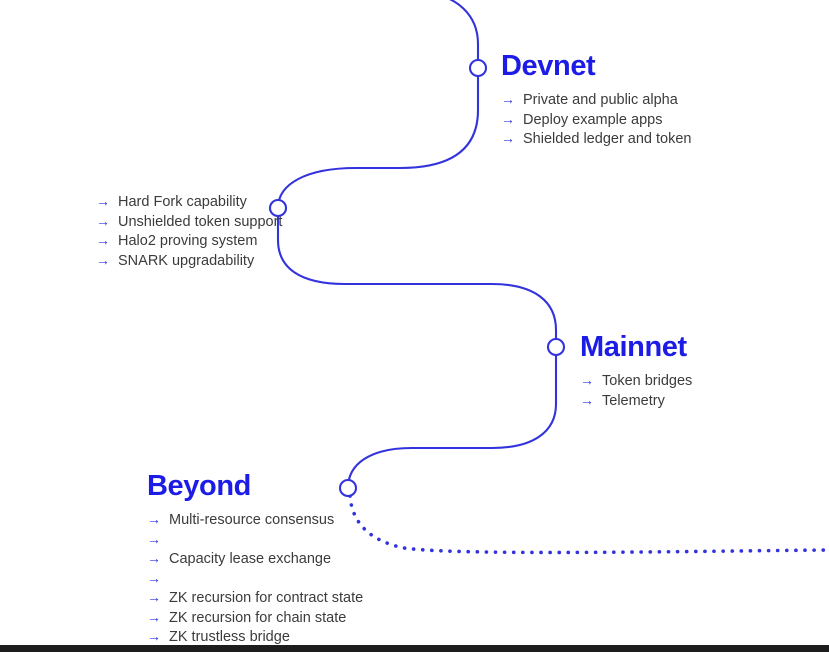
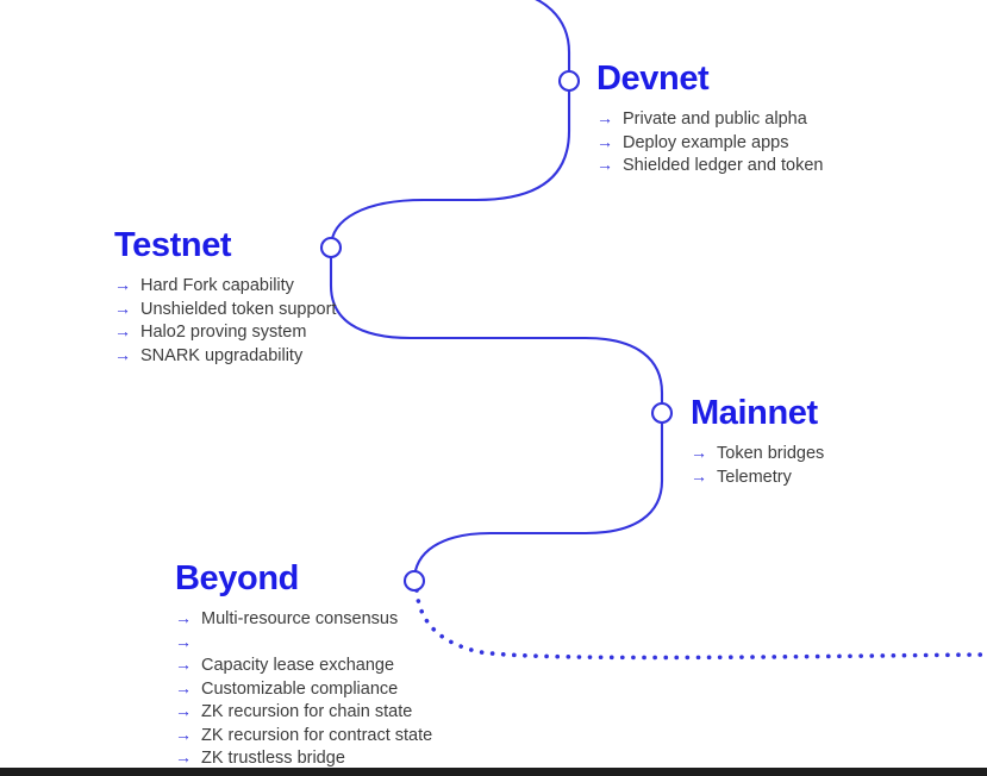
  Devnet
  →
  Private and public alpha
  →
  Deploy example apps
  →
  Shielded ledger and token
+ Testnet
  →
  Hard Fork capability
  →
  Unshielded token support
  →
  Halo2 proving system
  →
  SNARK upgradability
  Mainnet
  →
  Token bridges
  →
  Telemetry
  Beyond
  →
  Multi-resource consensus
  →
  →
  Capacity lease exchange
  →
+ Customizable compliance
  →
- ZK recursion for contract state
+ ZK recursion for chain state
  →
- ZK recursion for chain state
+ ZK recursion for contract state
  →
  ZK trustless bridge
